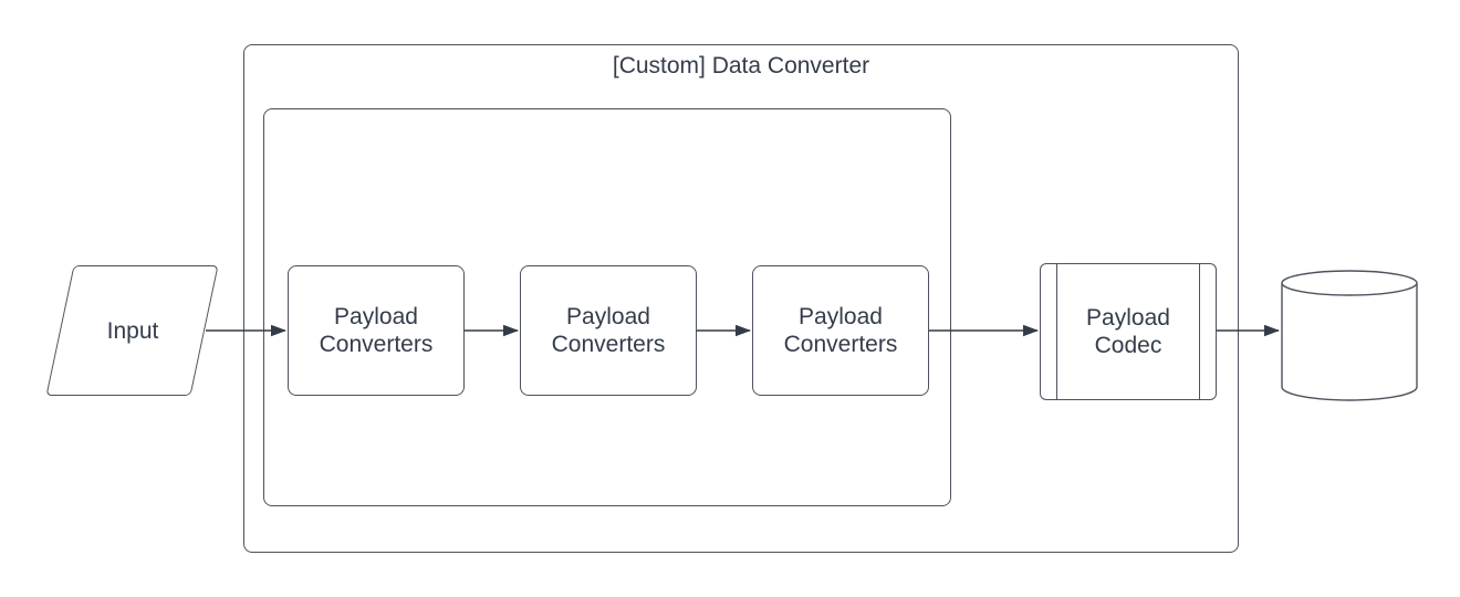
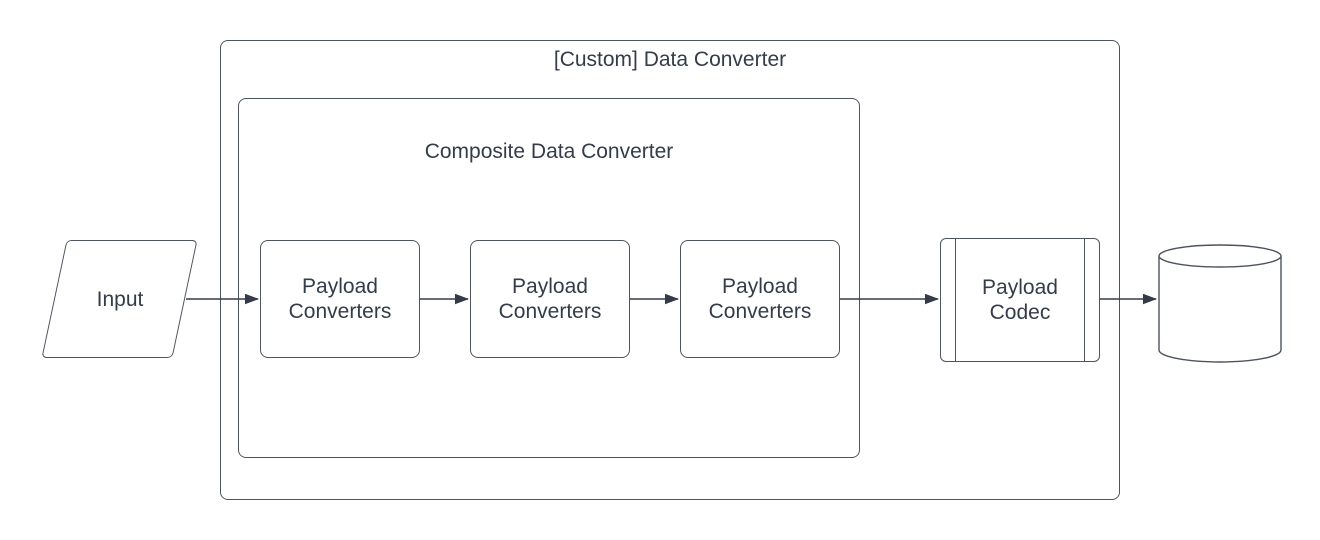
  [Custom] Data Converter
+ Composite Data Converter
  Input
  Payload
  Converters
  Payload
  Converters
  Payload
  Converters
  Payload
  Codec
